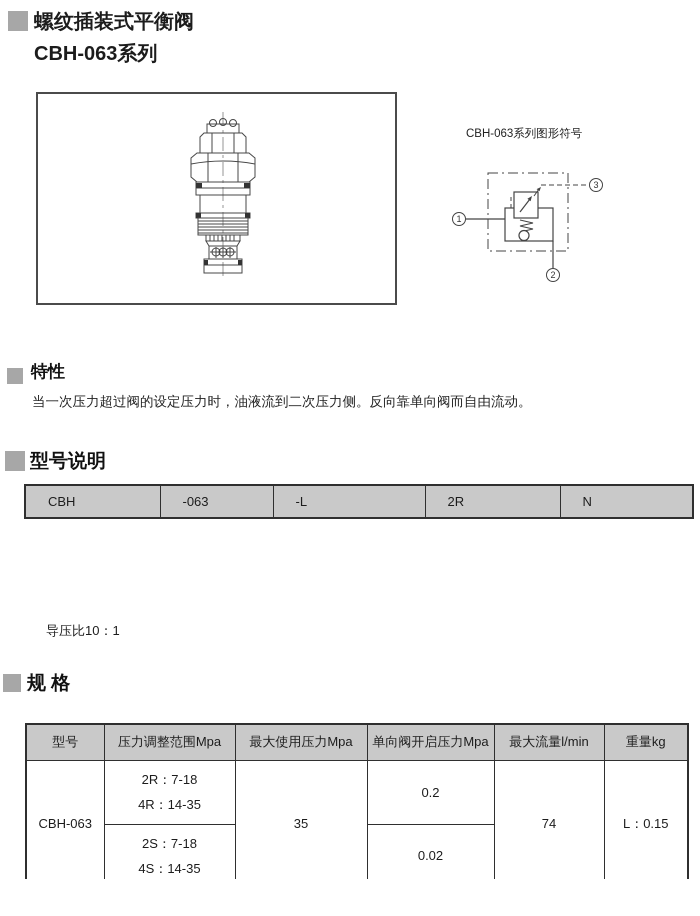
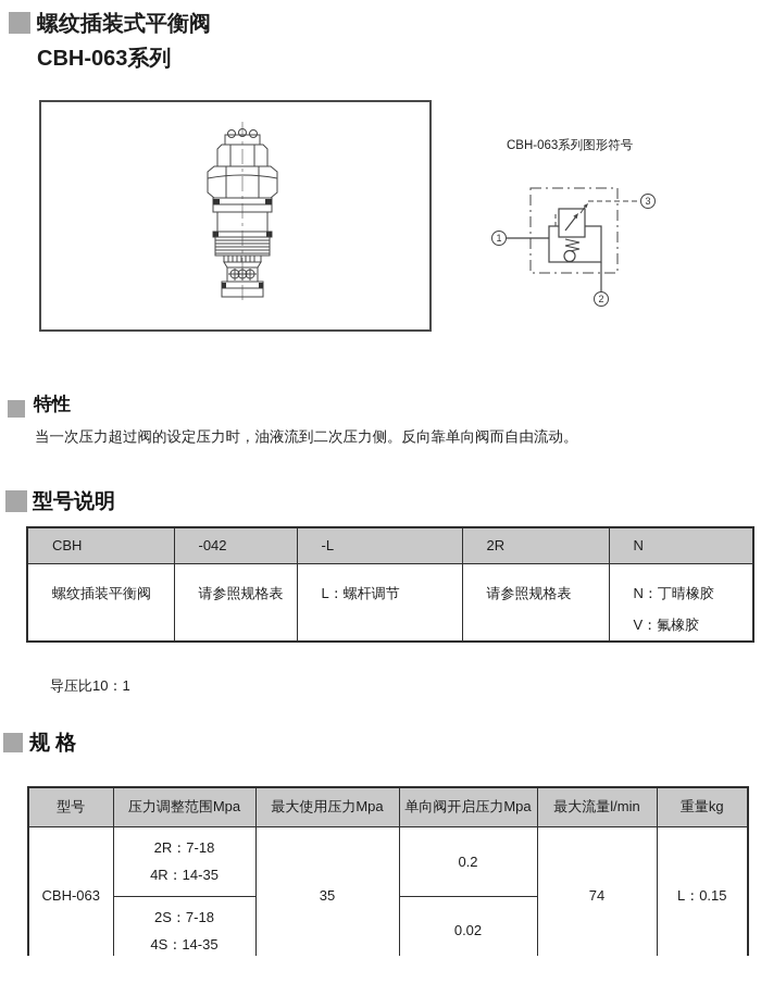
  螺纹插装式平衡阀
  CBH-063系列
  CBH-063系列图形符号
  1
  2
  3
  特性
  当一次压力超过阀的设定压力时，油液流到二次压力侧。反向靠单向阀而自由流动。
  型号说明
- CBH	-063	-L	2R	N
+ CBH	-042	-L	2R	N
+ 螺纹插装平衡阀	请参照规格表	L：螺杆调节	请参照规格表	N：丁晴橡胶 V：氟橡胶
  导压比10：1
  规 格
  型号	压力调整范围Mpa	最大使用压力Mpa	单向阀开启压力Mpa	最大流量l/min	重量kg
  CBH-063	2R：7-18 4R：14-35	35	0.2	74	L：0.15
  2S：7-18 4S：14-35	0.02
